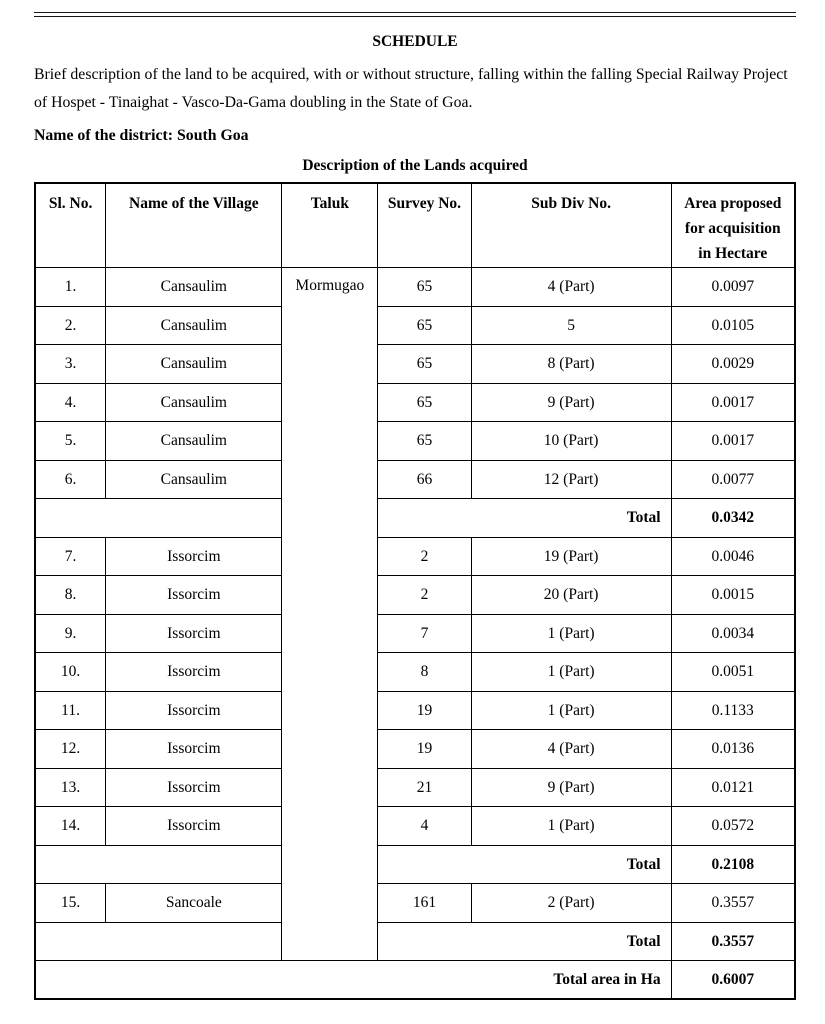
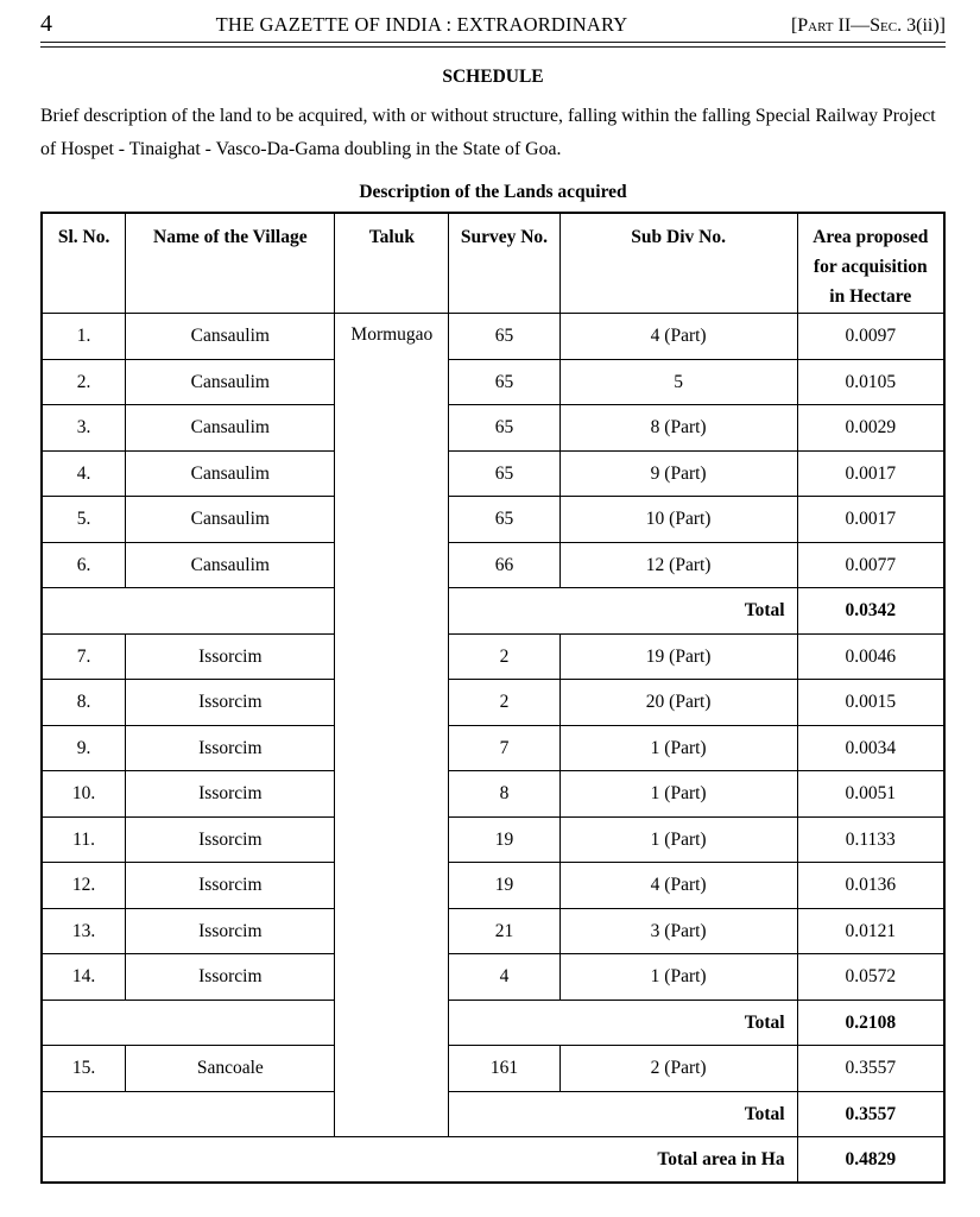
+ 4
+ THE GAZETTE OF INDIA : EXTRAORDINARY
+ [Part II—Sec. 3(ii)]
  SCHEDULE
  Brief description of the land to be acquired, with or without structure, falling within the falling Special Railway Project of Hospet - Tinaighat - Vasco-Da-Gama doubling in the State of Goa.
- Name of the district: South Goa
  Description of the Lands acquired
  Sl. No.	Name of the Village	Taluk	Survey No.	Sub Div No.	Area proposed for acquisition in Hectare
  1.	Cansaulim	Mormugao	65	4 (Part)	0.0097
  2.	Cansaulim	65	5	0.0105
  3.	Cansaulim	65	8 (Part)	0.0029
  4.	Cansaulim	65	9 (Part)	0.0017
  5.	Cansaulim	65	10 (Part)	0.0017
  6.	Cansaulim	66	12 (Part)	0.0077
  	Total	0.0342
  7.	Issorcim	2	19 (Part)	0.0046
  8.	Issorcim	2	20 (Part)	0.0015
  9.	Issorcim	7	1 (Part)	0.0034
  10.	Issorcim	8	1 (Part)	0.0051
  11.	Issorcim	19	1 (Part)	0.1133
  12.	Issorcim	19	4 (Part)	0.0136
- 13.	Issorcim	21	9 (Part)	0.0121
+ 13.	Issorcim	21	3 (Part)	0.0121
  14.	Issorcim	4	1 (Part)	0.0572
  	Total	0.2108
  15.	Sancoale	161	2 (Part)	0.3557
  	Total	0.3557
- Total area in Ha	0.6007
+ Total area in Ha	0.4829
